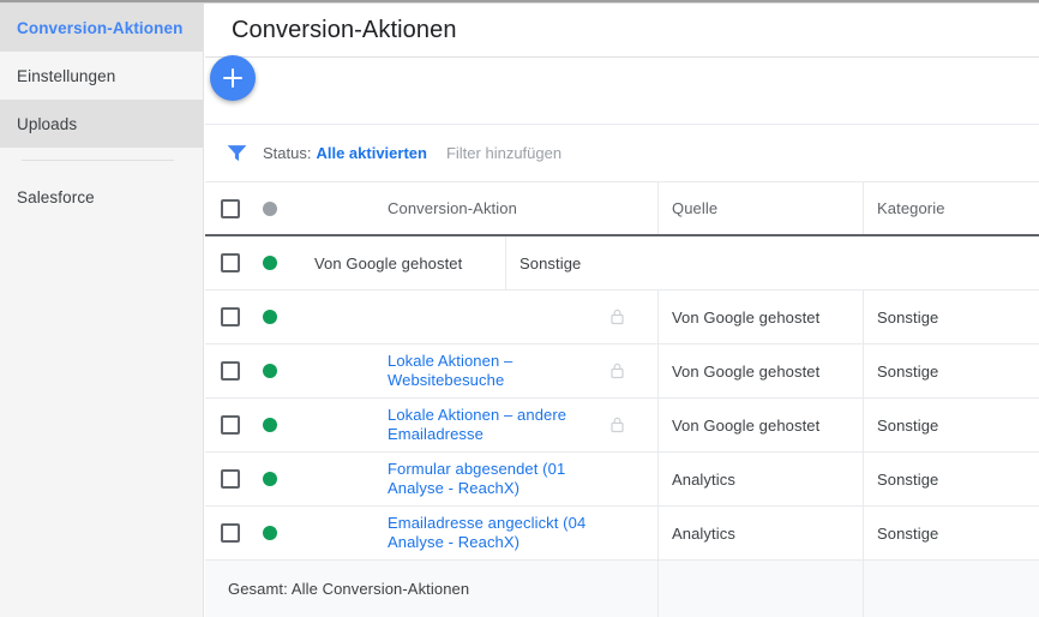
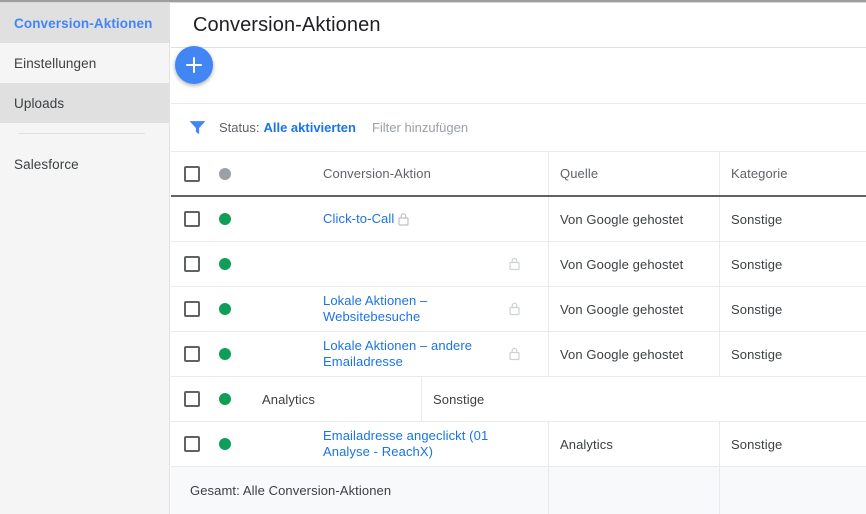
  Conversion-Aktionen
  Einstellungen
  Uploads
  Salesforce
  Conversion-Aktionen
  Status:
  Alle aktivierten
  Filter hinzufügen
  Conversion-Aktion
  Quelle
  Kategorie
+ Click-to-Call
  Von Google gehostet
  Sonstige
  Von Google gehostet
  Sonstige
  Lokale Aktionen – Websitebesuche
  Von Google gehostet
  Sonstige
  Lokale Aktionen – andere Emailadresse
  Von Google gehostet
  Sonstige
- Formular abgesendet (01 Analyse - ReachX)
  Analytics
  Sonstige
- Emailadresse angeclickt (04 Analyse - ReachX)
+ Emailadresse angeclickt (01 Analyse - ReachX)
  Analytics
  Sonstige
  Gesamt: Alle Conversion-Aktionen
